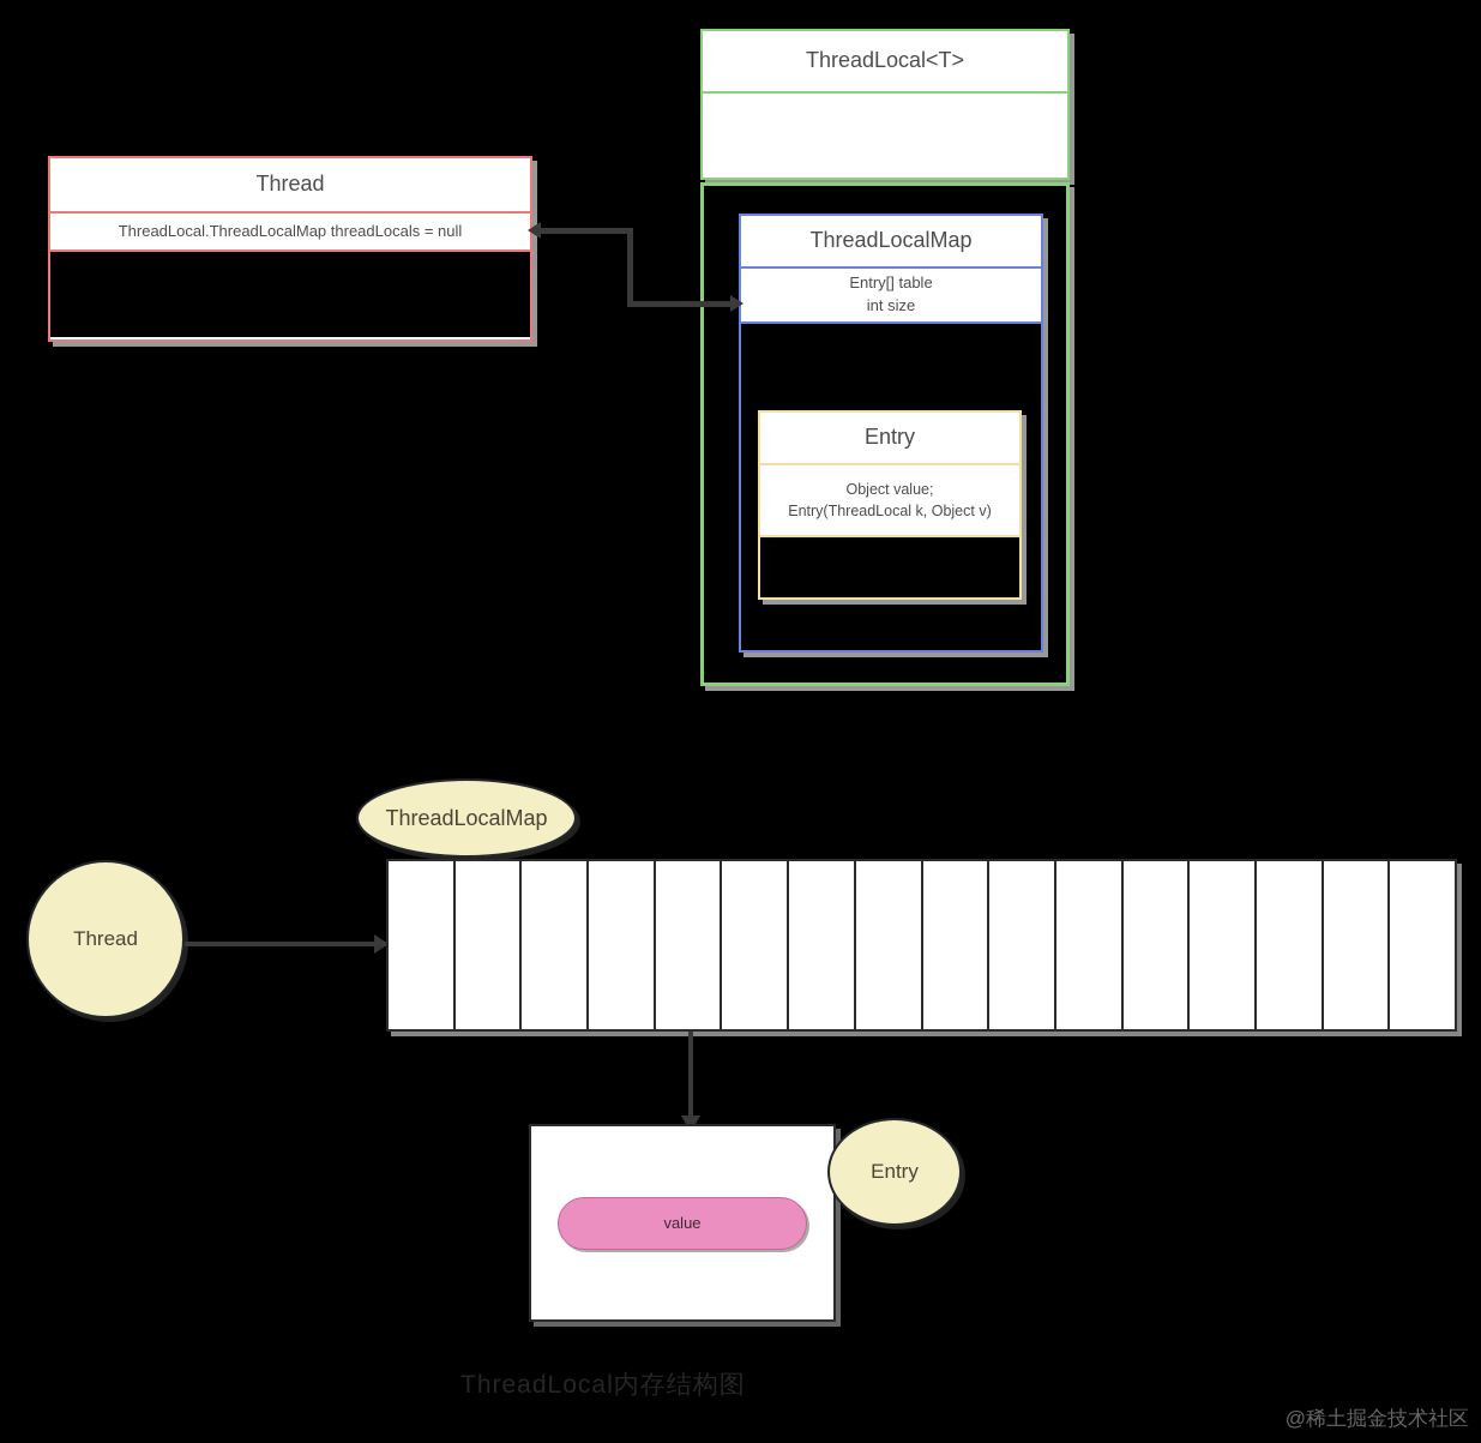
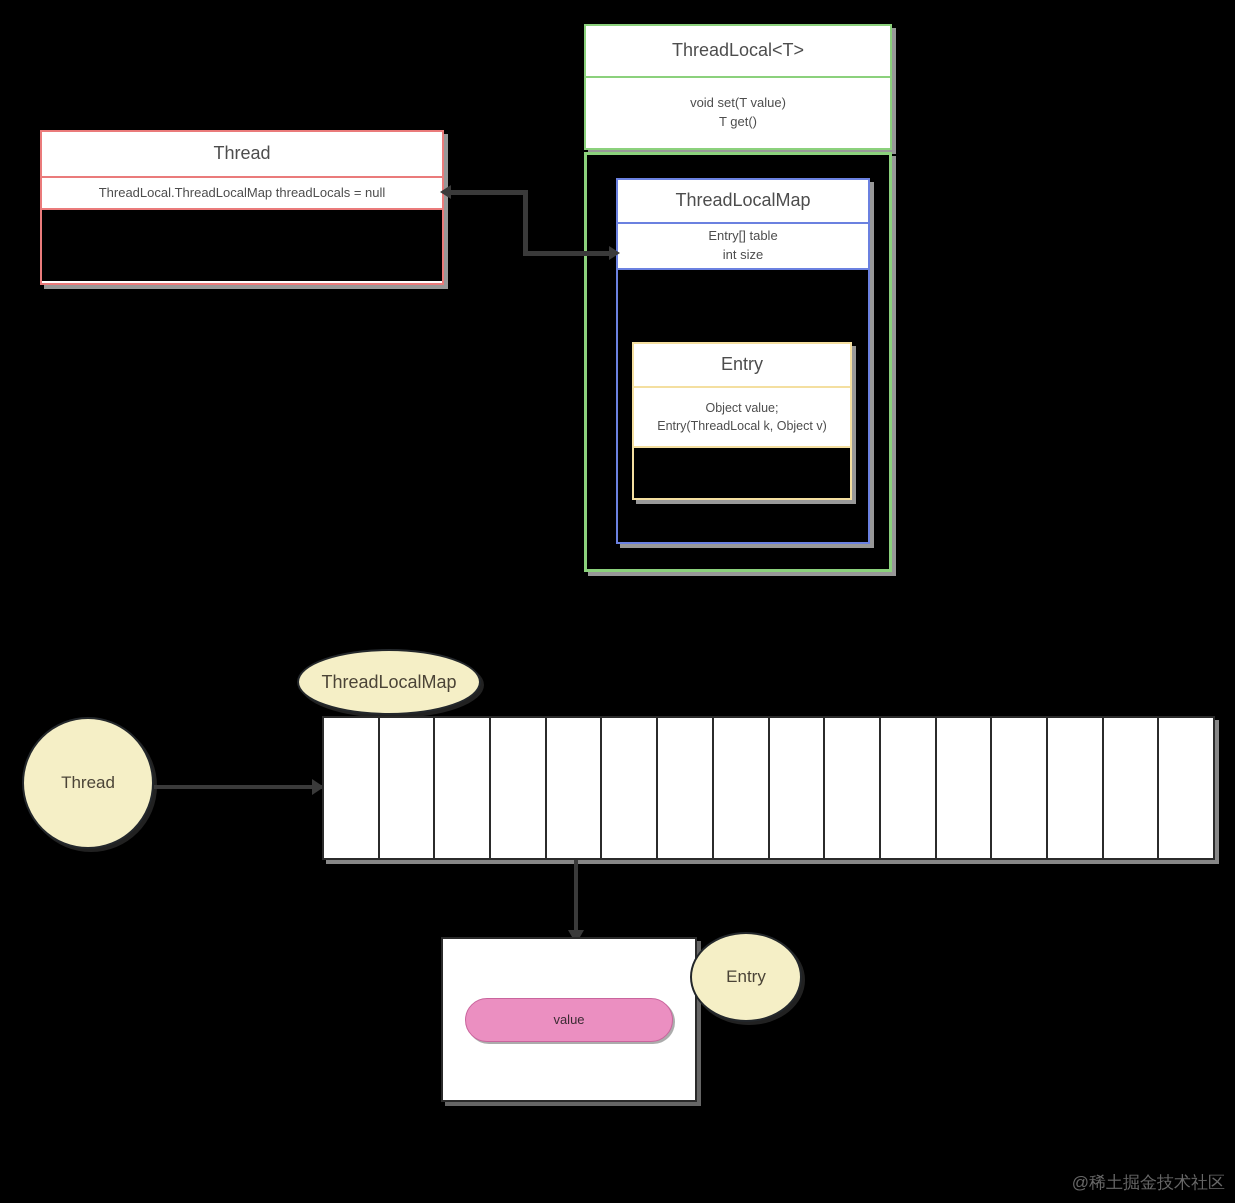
  Thread
  ThreadLocal.ThreadLocalMap threadLocals = null
  ThreadLocal<T>
+ void set(T value)
+ T get()
  ThreadLocalMap
  Entry[] table
  int size
  Entry
  Object value;
  Entry(ThreadLocal k, Object v)
  ThreadLocalMap
  Thread
  value
  Entry
- ThreadLocal内存结构图
  @稀土掘金技术社区
